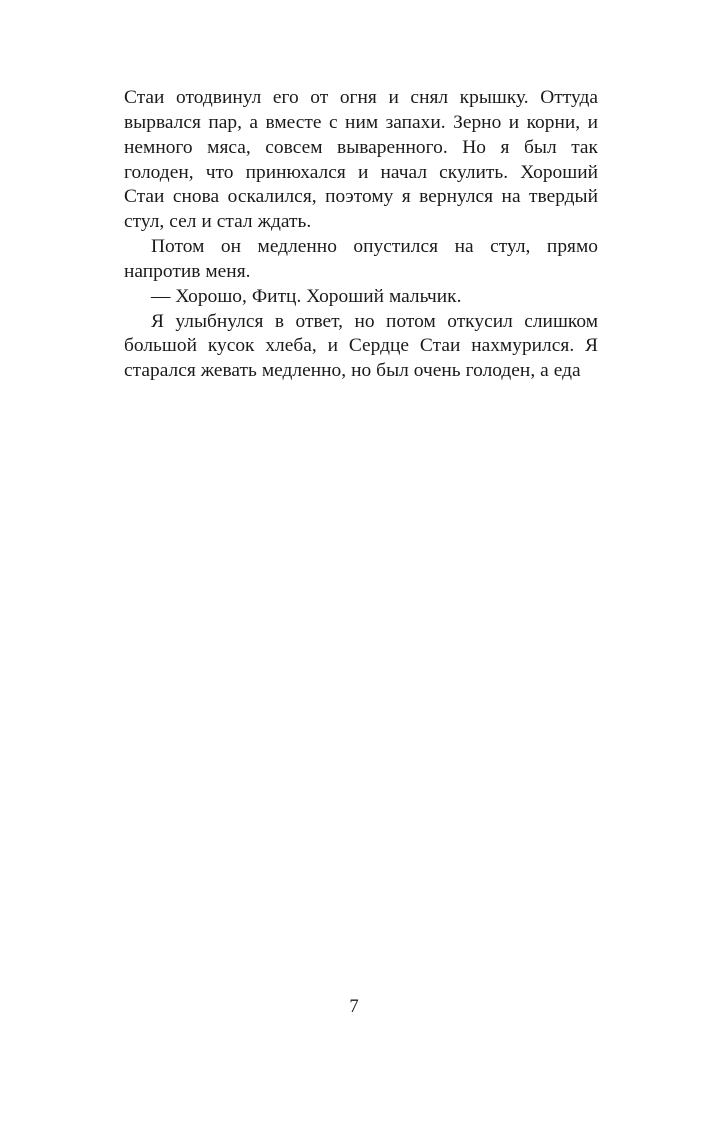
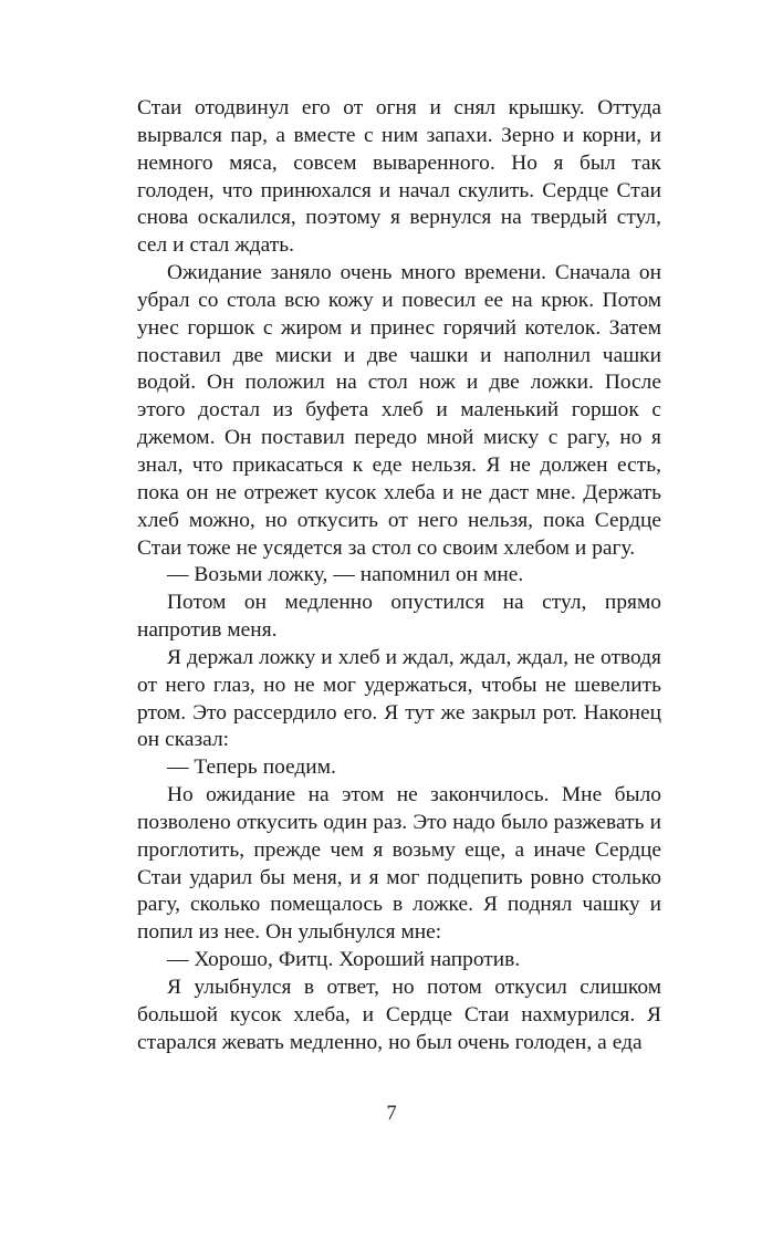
- Стаи отодвинул его от огня и снял крышку. Оттуда вырвался пар, а вместе с ним запахи. Зерно и корни, и немного мяса, совсем вываренного. Но я был так голоден, что принюхался и начал скулить. Хороший Стаи снова оскалился, поэтому я вернулся на твердый стул, сел и стал ждать.
+ Стаи отодвинул его от огня и снял крышку. Оттуда вырвался пар, а вместе с ним запахи. Зерно и корни, и немного мяса, совсем вываренного. Но я был так голоден, что принюхался и начал скулить. Сердце Стаи снова оскалился, поэтому я вернулся на твердый стул, сел и стал ждать.
+ Ожидание заняло очень много времени. Сначала он убрал со стола всю кожу и повесил ее на крюк. Потом унес горшок с жиром и принес горячий котелок. Затем поставил две миски и две чашки и наполнил чашки водой. Он положил на стол нож и две ложки. После этого достал из буфета хлеб и маленький горшок с джемом. Он поставил передо мной миску с рагу, но я знал, что прикасаться к еде нельзя. Я не должен есть, пока он не отрежет кусок хлеба и не даст мне. Держать хлеб можно, но откусить от него нельзя, пока Сердце Стаи тоже не усядется за стол со своим хлебом и рагу.
+ — Возьми ложку, — напомнил он мне.
  Потом он медленно опустился на стул, прямо напротив меня.
+ Я держал ложку и хлеб и ждал, ждал, ждал, не отводя от него глаз, но не мог удержаться, чтобы не шевелить ртом. Это рассердило его. Я тут же закрыл рот. Наконец он сказал:
+ — Теперь поедим.
+ Но ожидание на этом не закончилось. Мне было позволено откусить один раз. Это надо было разжевать и проглотить, прежде чем я возьму еще, а иначе Сердце Стаи ударил бы меня, и я мог подцепить ровно столько рагу, сколько помещалось в ложке. Я поднял чашку и попил из нее. Он улыбнулся мне:
- — Хорошо, Фитц. Хороший мальчик.
+ — Хорошо, Фитц. Хороший напротив.
  Я улыбнулся в ответ, но потом откусил слишком большой кусок хлеба, и Сердце Стаи нахмурился. Я старался жевать медленно, но был очень голоден, а еда
  7
